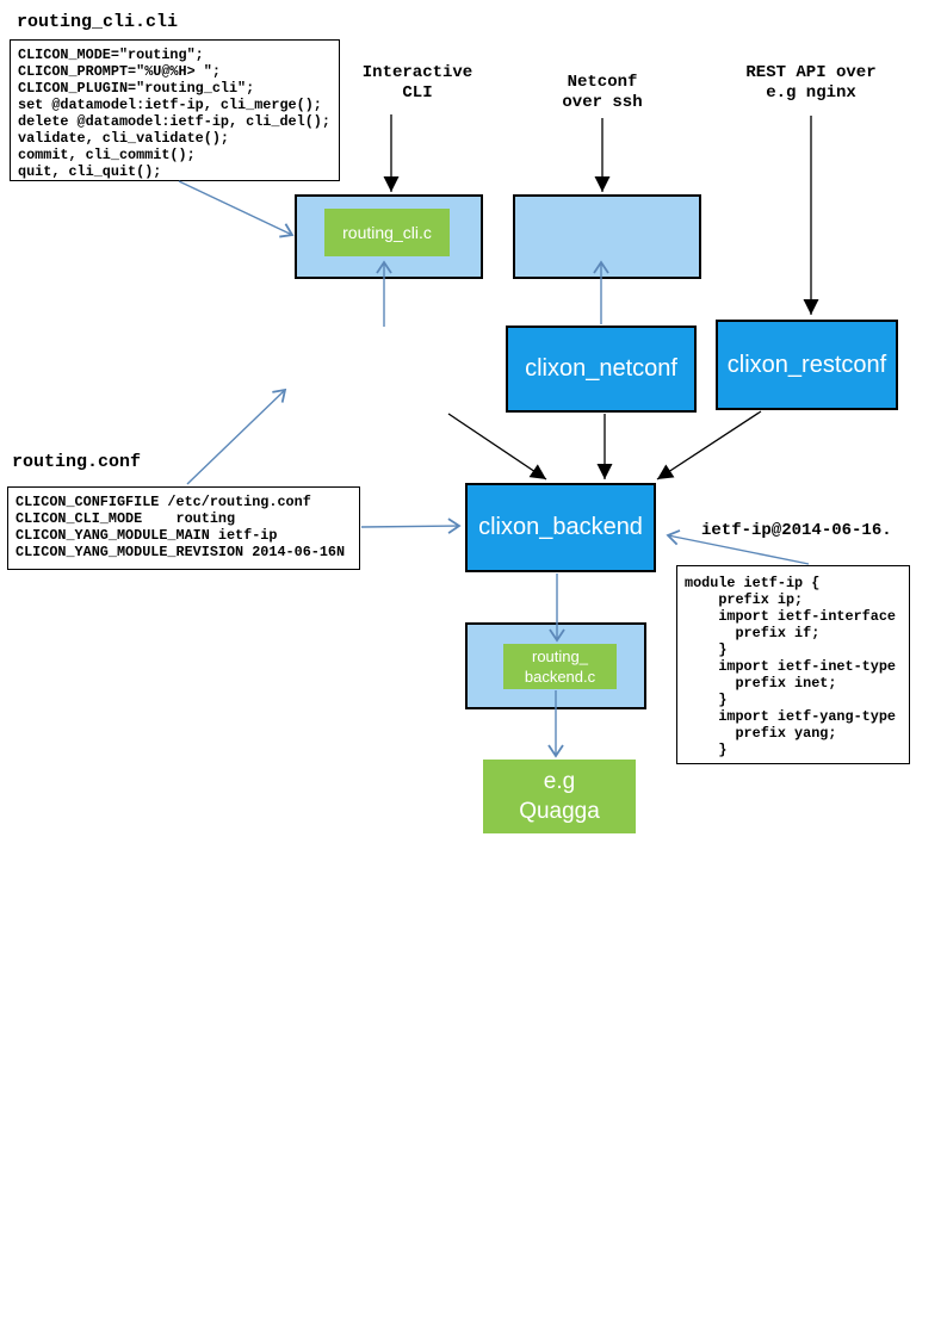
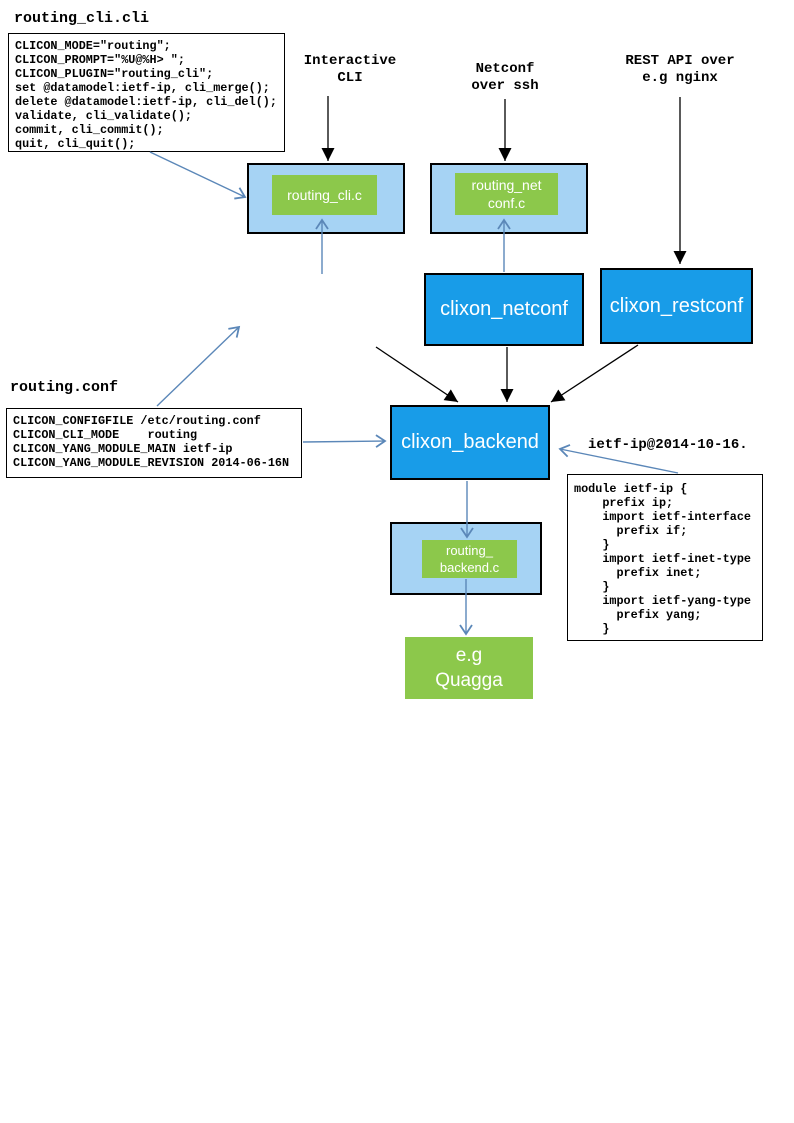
  routing_cli.cli
  CLICON_MODE="routing";
  CLICON_PROMPT="%U@%H> ";
  CLICON_PLUGIN="routing_cli";
  set @datamodel:ietf-ip, cli_merge();
  delete @datamodel:ietf-ip, cli_del();
  validate, cli_validate();
  commit, cli_commit();
  quit, cli_quit();
  Interactive
  CLI
  Netconf
  over ssh
  REST API over
  e.g nginx
  routing_cli.c
+ routing_net
+ conf.c
  clixon_netconf
  clixon_restconf
  routing.conf
  CLICON_CONFIGFILE /etc/routing.conf
  CLICON_CLI_MODE routing
  CLICON_YANG_MODULE_MAIN ietf-ip
  CLICON_YANG_MODULE_REVISION 2014-06-16N
  clixon_backend
- ietf-ip@2014-06-16.
+ ietf-ip@2014-10-16.
  module ietf-ip {
  prefix ip;
  import ietf-interface
  prefix if;
  }
  import ietf-inet-type
  prefix inet;
  }
  import ietf-yang-type
  prefix yang;
  }
  routing_
  backend.c
  e.g
  Quagga
